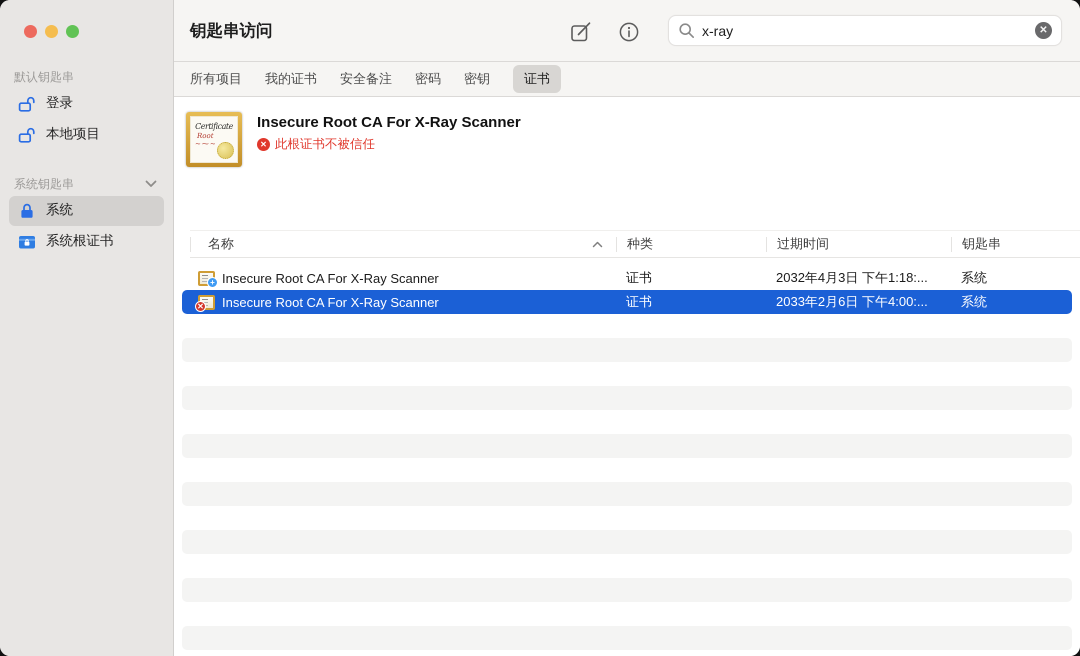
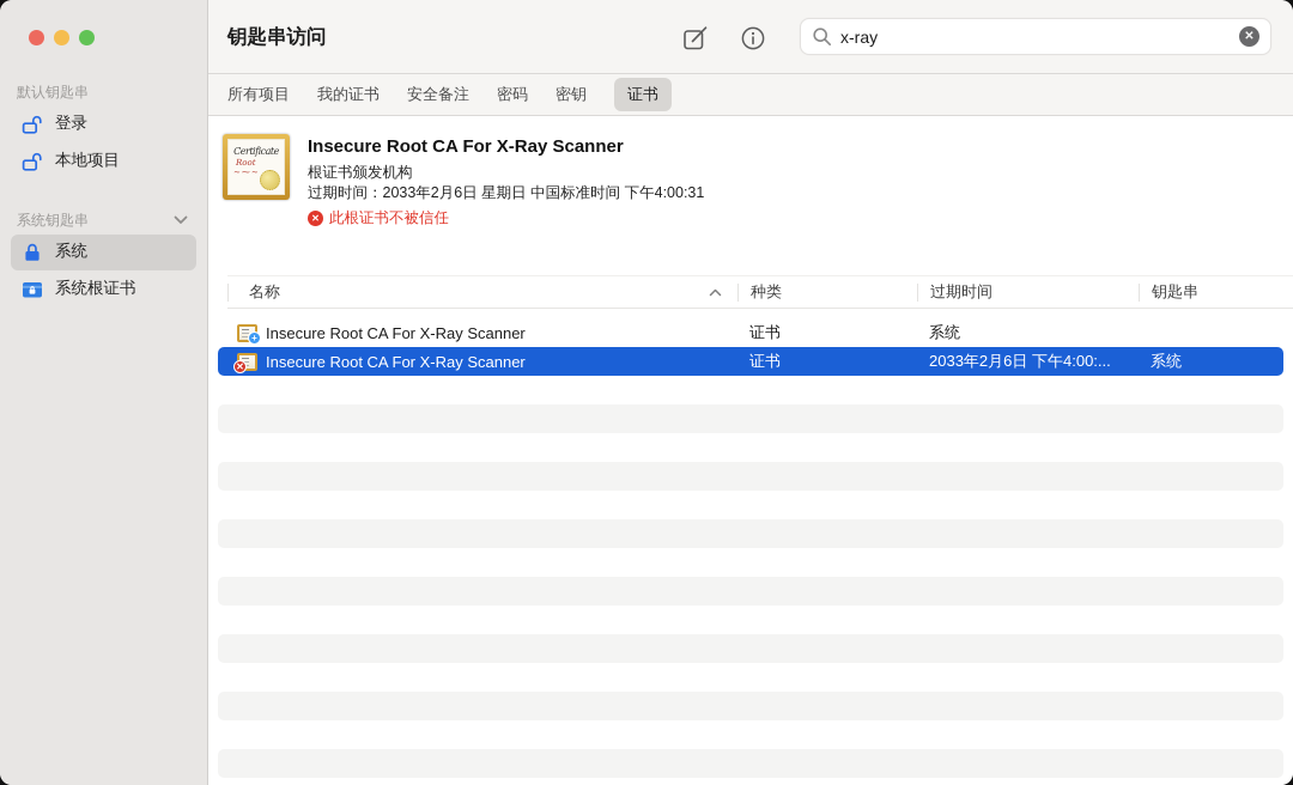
  默认钥匙串
  登录
  本地项目
  系统钥匙串
  系统
  系统根证书
  钥匙串访问
  x-ray
  ✕
  所有项目
  我的证书
  安全备注
  密码
  密钥
  证书
  Certificate
  Root
  ~⁓~
  Insecure Root CA For X-Ray Scanner
+ 根证书颁发机构
+ 过期时间：2033年2月6日 星期日 中国标准时间 下午4:00:31
  ✕
  此根证书不被信任
  名称
  种类
  过期时间
  钥匙串
  +
  Insecure Root CA For X-Ray Scanner
  证书
- 2032年4月3日 下午1:18:...
  系统
  ✕
  Insecure Root CA For X-Ray Scanner
  证书
  2033年2月6日 下午4:00:...
  系统
